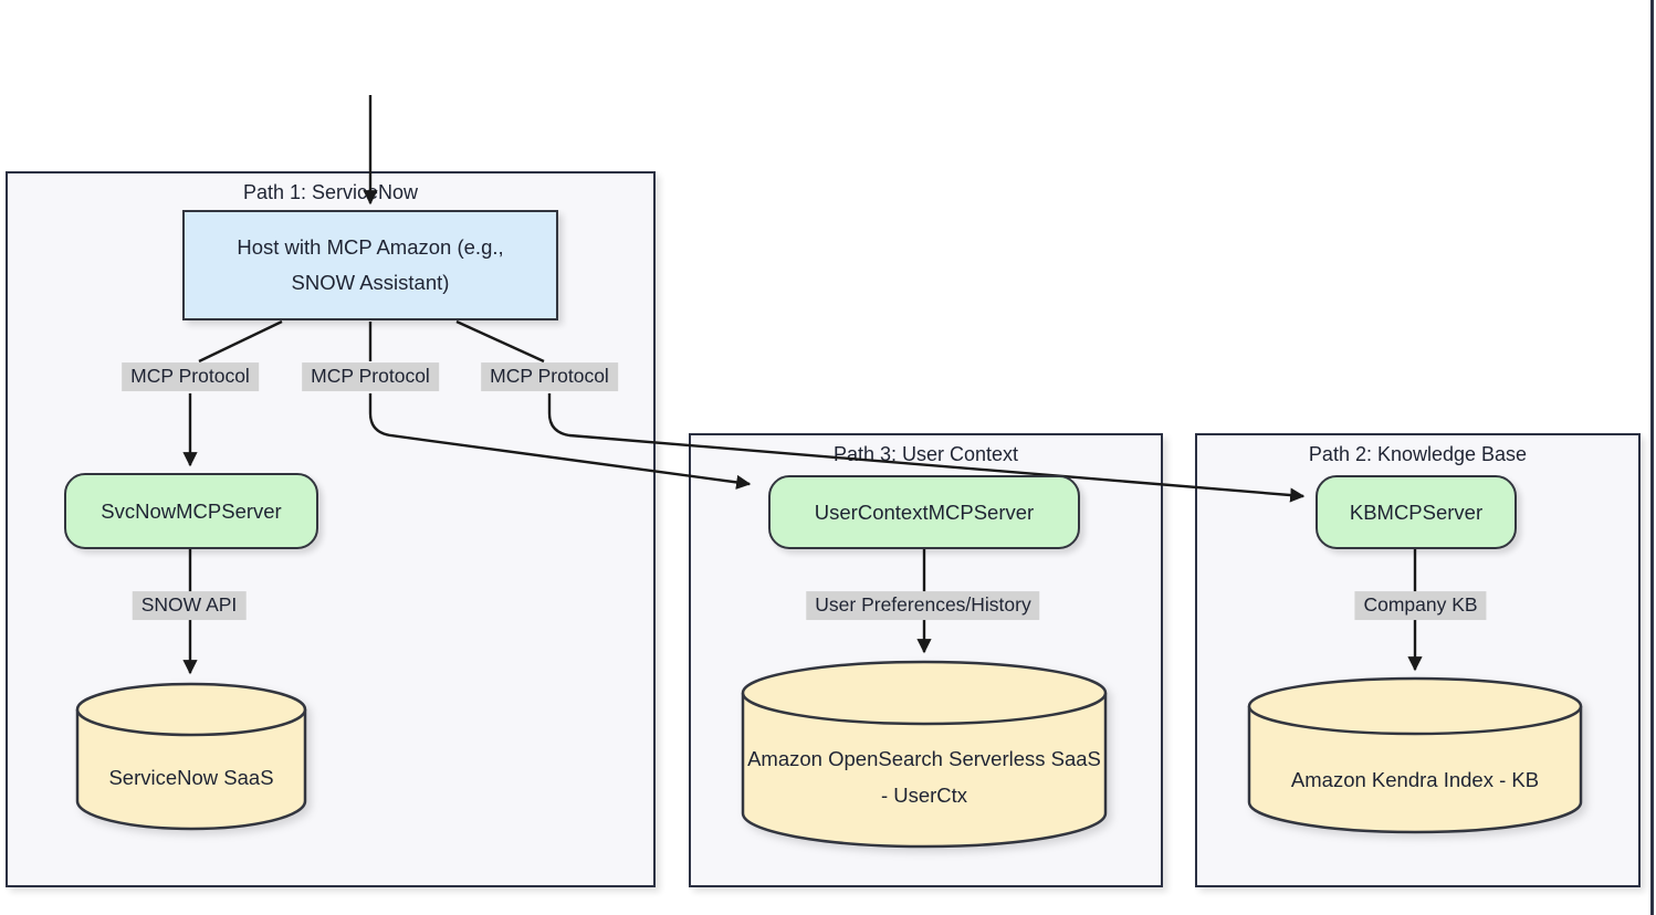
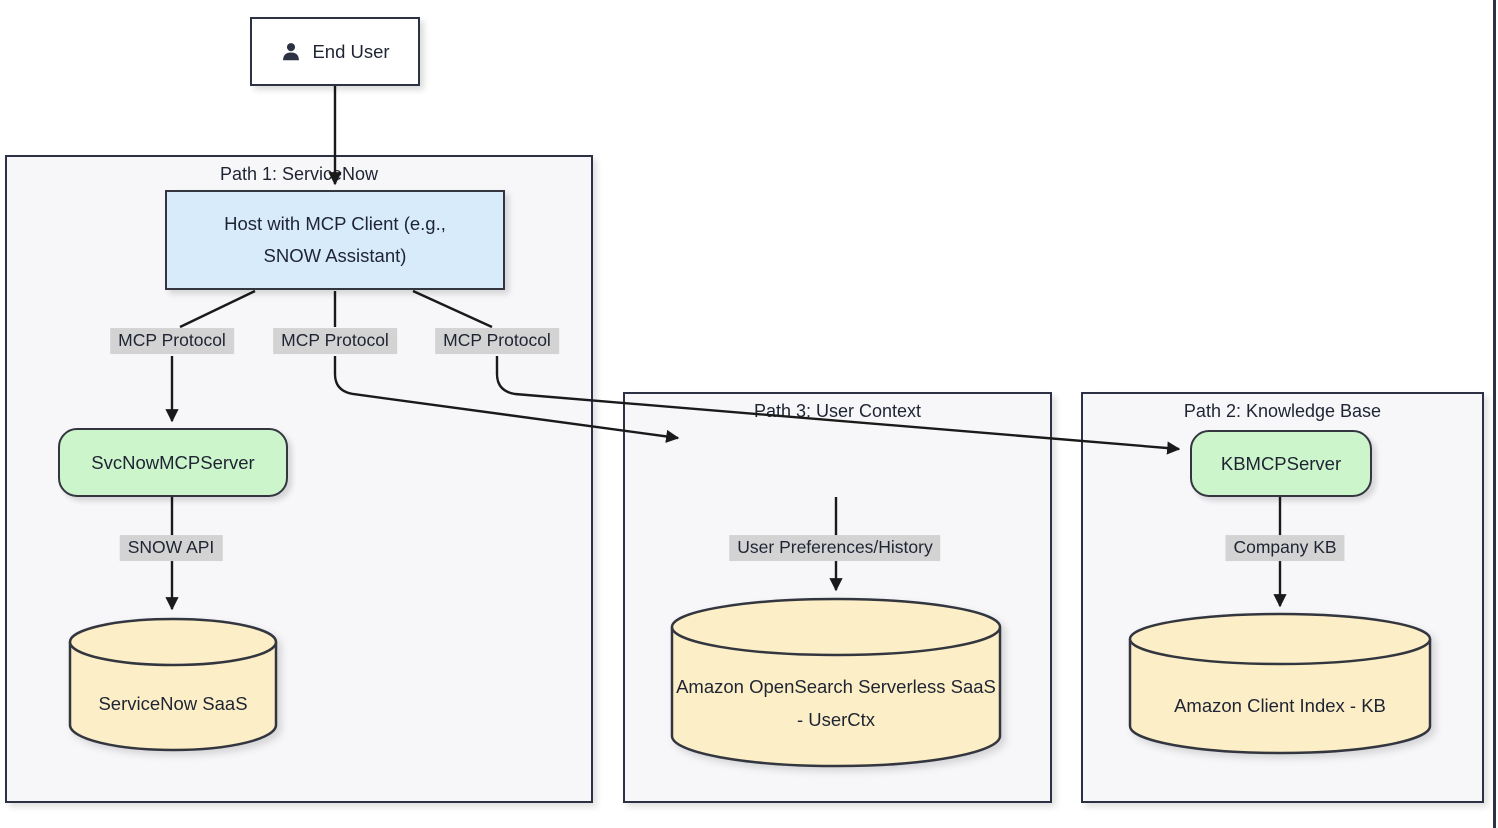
  Path 1: ServiceNow
  Path 3: User Context
  Path 2: Knowledge Base
  MCP Protocol
  MCP Protocol
  MCP Protocol
  SNOW API
  User Preferences/History
  Company KB
+ End User
- Host with MCP Amazon (e.g., SNOW Assistant)
+ Host with MCP Client (e.g., SNOW Assistant)
  SvcNowMCPServer
- UserContextMCPServer
  KBMCPServer
  ServiceNow SaaS
  Amazon OpenSearch Serverless SaaS - UserCtx
- Amazon Kendra Index - KB
+ Amazon Client Index - KB
